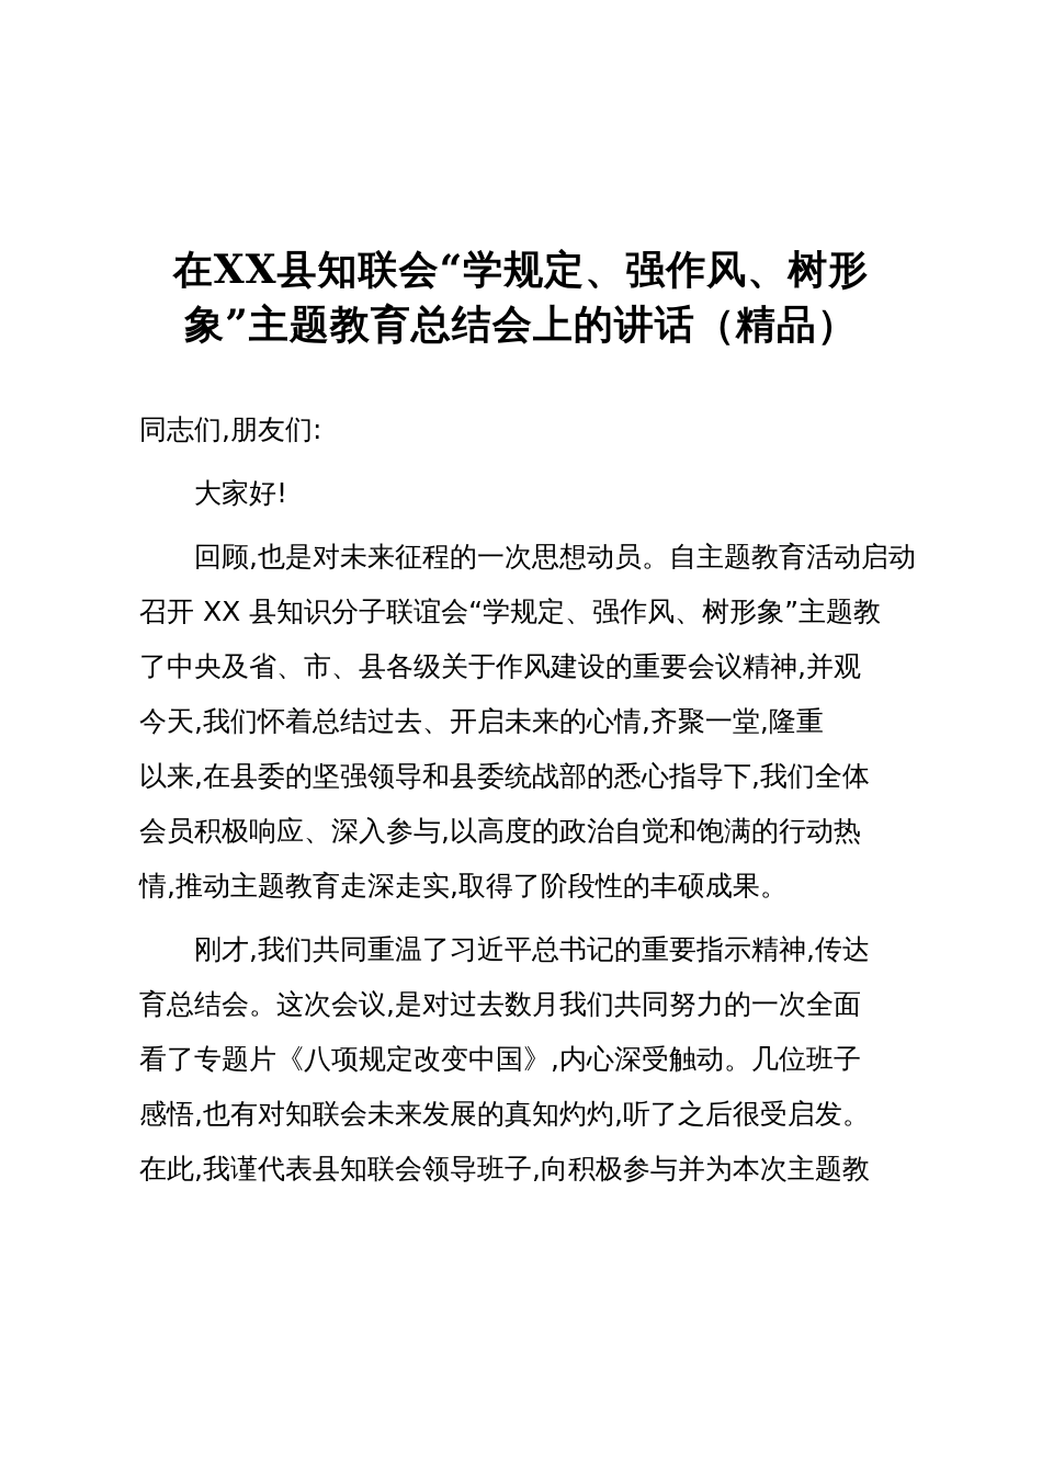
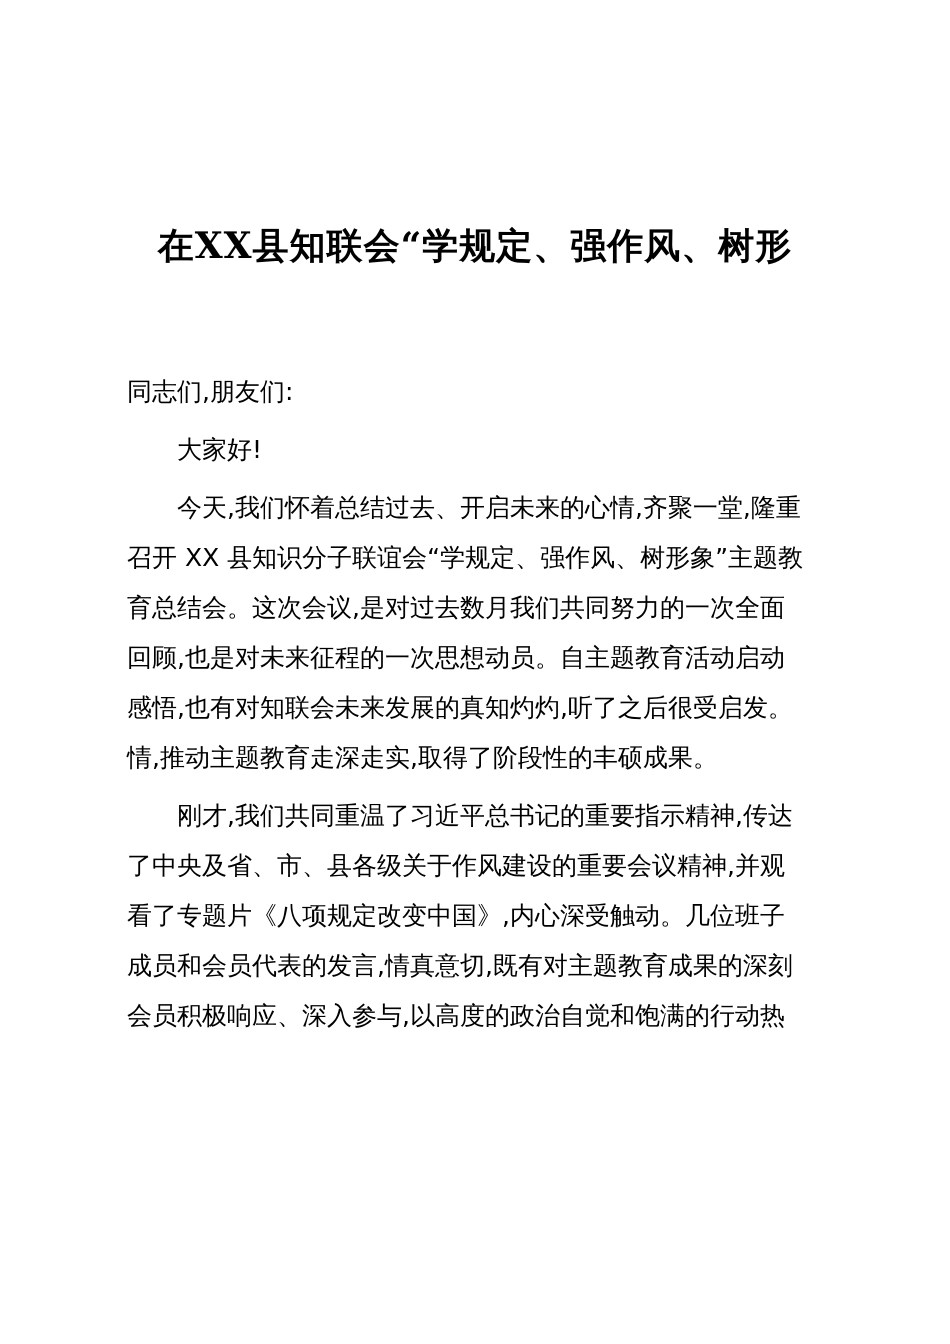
  在XX县知联会“学规定、强作风、树形
- 象”主题教育总结会上的讲话（精品）
  同志们,朋友们:
  大家好!
- 回顾,也是对未来征程的一次思想动员。自主题教育活动启动
+ 今天,我们怀着总结过去、开启未来的心情,齐聚一堂,隆重
  召开 XX 县知识分子联谊会“学规定、强作风、树形象”主题教
- 了中央及省、市、县各级关于作风建设的重要会议精神,并观
+ 育总结会。这次会议,是对过去数月我们共同努力的一次全面
- 今天,我们怀着总结过去、开启未来的心情,齐聚一堂,隆重
+ 回顾,也是对未来征程的一次思想动员。自主题教育活动启动
- 以来,在县委的坚强领导和县委统战部的悉心指导下,我们全体
- 会员积极响应、深入参与,以高度的政治自觉和饱满的行动热
+ 感悟,也有对知联会未来发展的真知灼灼,听了之后很受启发。
  情,推动主题教育走深走实,取得了阶段性的丰硕成果。
  刚才,我们共同重温了习近平总书记的重要指示精神,传达
- 育总结会。这次会议,是对过去数月我们共同努力的一次全面
+ 了中央及省、市、县各级关于作风建设的重要会议精神,并观
  看了专题片《八项规定改变中国》,内心深受触动。几位班子
+ 成员和会员代表的发言,情真意切,既有对主题教育成果的深刻
- 感悟,也有对知联会未来发展的真知灼灼,听了之后很受启发。
+ 会员积极响应、深入参与,以高度的政治自觉和饱满的行动热
- 在此,我谨代表县知联会领导班子,向积极参与并为本次主题教
